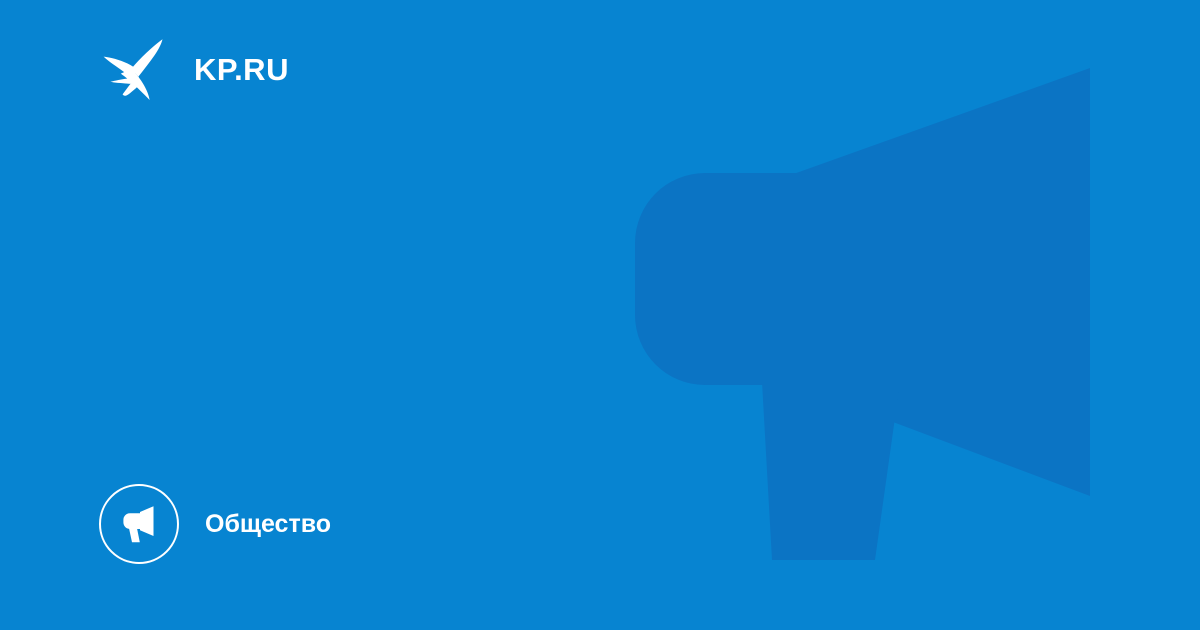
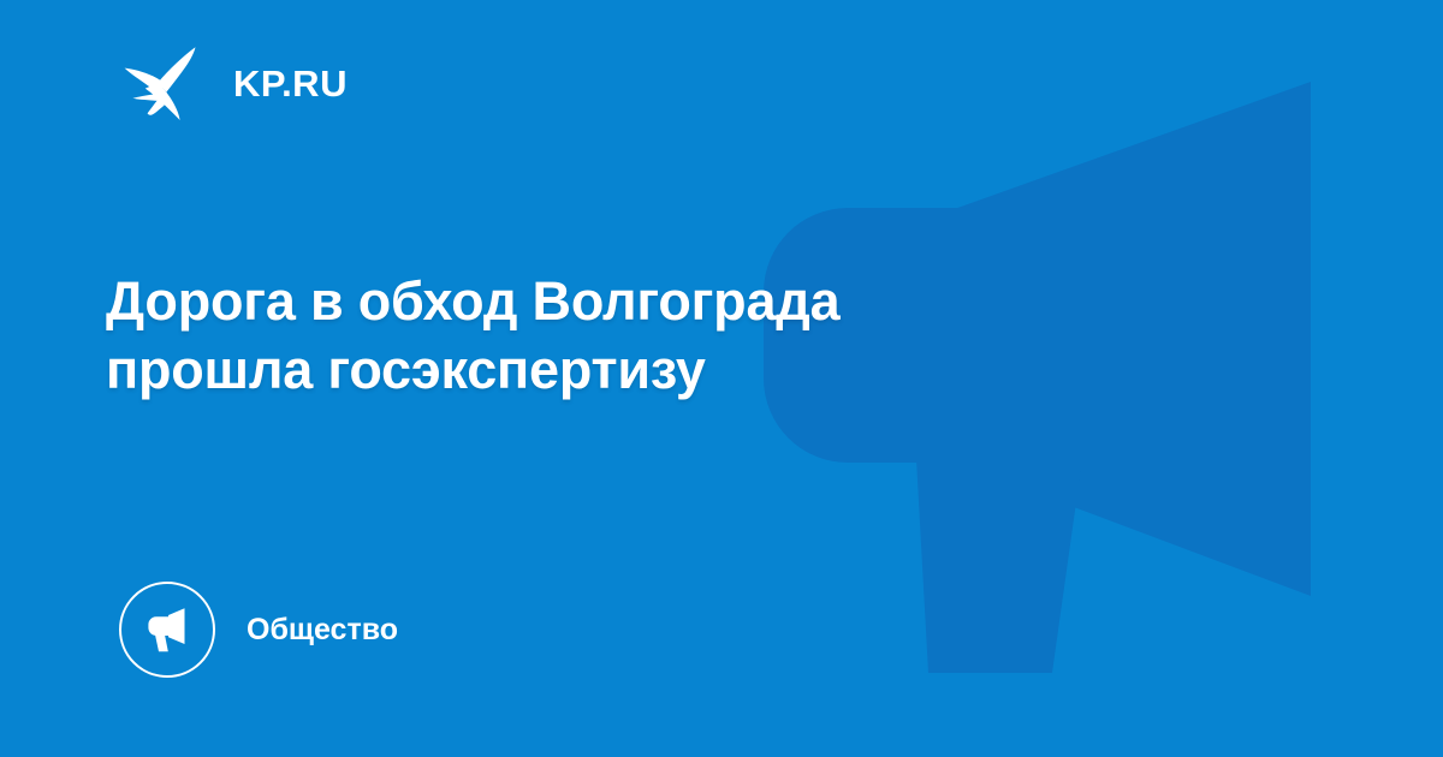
  KP.RU
+ Дорога в обход Волгограда
+ прошла госэкспертизу
  Общество
